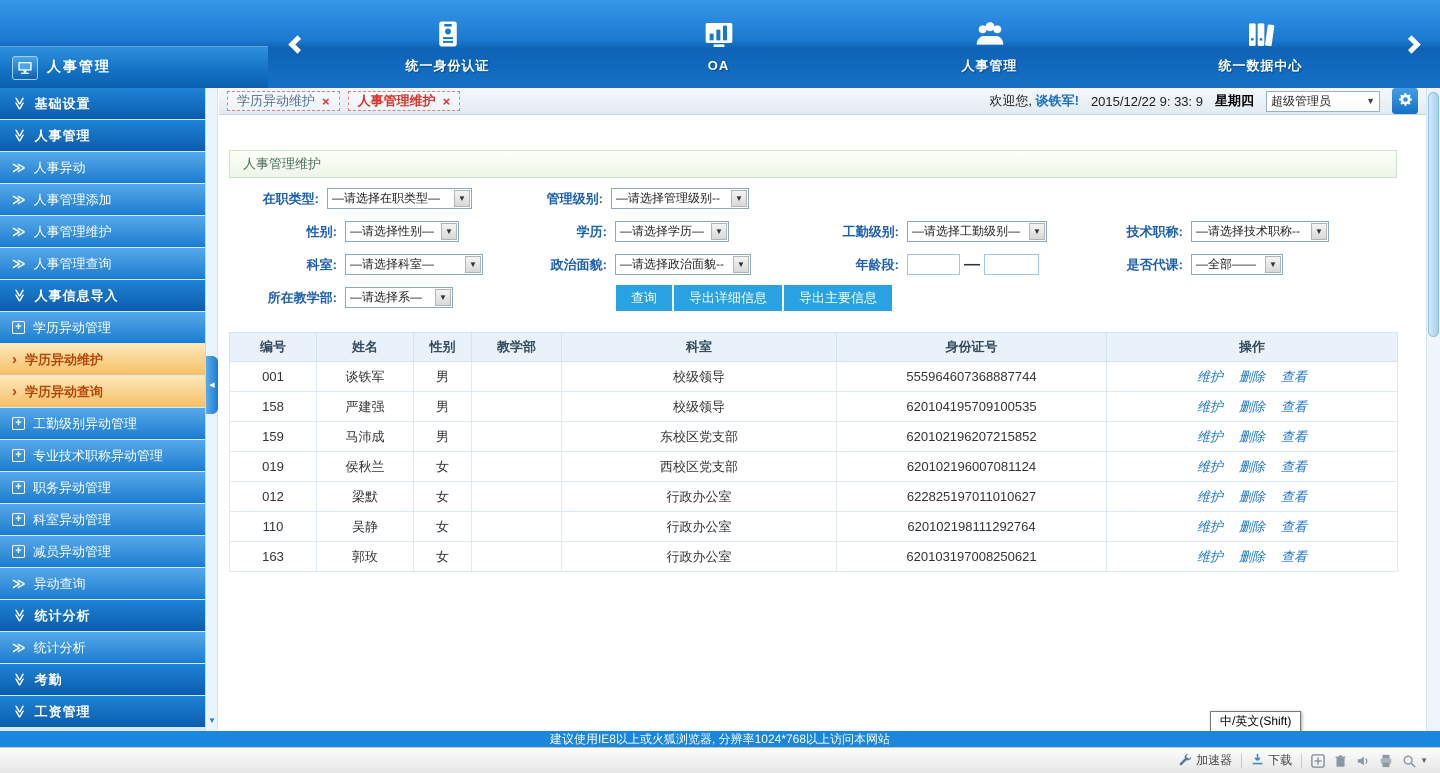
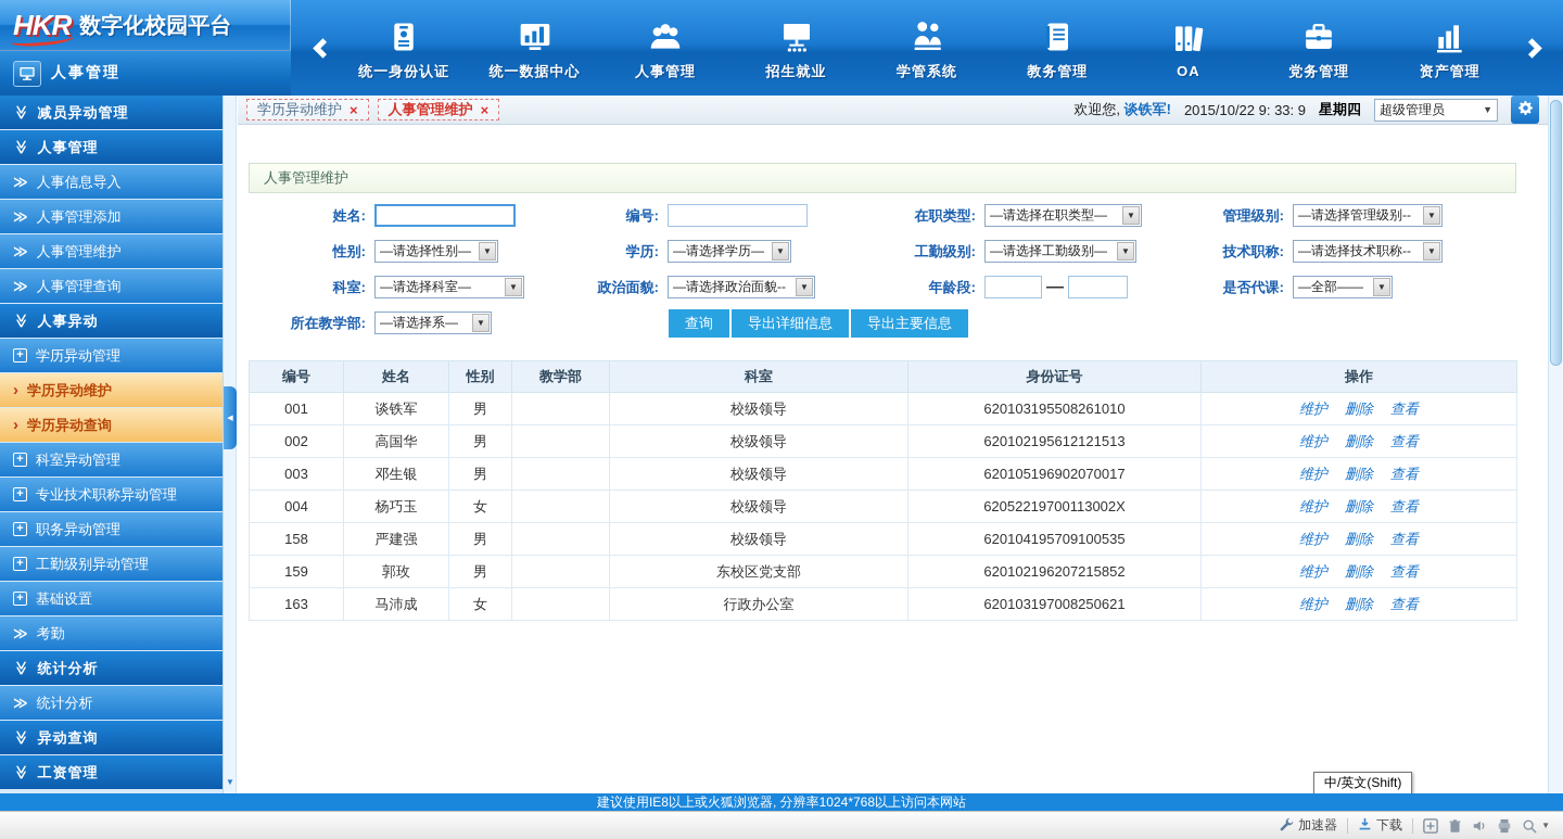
+ HKR
+ 数字化校园平台
  人事管理
  统一身份认证
- OA
+ 统一数据中心
  人事管理
+ 招生就业
+ 学管系统
+ 教务管理
- 统一数据中心
+ OA
+ 党务管理
+ 资产管理
- 基础设置
+ 减员异动管理
  人事管理
  ≫
- 人事异动
+ 人事信息导入
  ≫
  人事管理添加
  ≫
  人事管理维护
  ≫
  人事管理查询
- 人事信息导入
+ 人事异动
  +
  学历异动管理
  ›
  学历异动维护
  ›
  学历异动查询
  +
- 工勤级别异动管理
+ 科室异动管理
  +
  专业技术职称异动管理
  +
  职务异动管理
  +
- 科室异动管理
+ 工勤级别异动管理
  +
- 减员异动管理
+ 基础设置
  ≫
- 异动查询
+ 考勤
  统计分析
  ≫
  统计分析
- 考勤
+ 异动查询
  工资管理
  ▼
  学历异动维护
  ×
  人事管理维护
  ×
  欢迎您, 谈铁军!
- 2015/12/22 9: 33: 9
+ 2015/10/22 9: 33: 9
  星期四
  超级管理员
  ▼
  人事管理维护
+ 姓名:
+ 编号:
  在职类型:
  —请选择在职类型—
  ▼
  管理级别:
  —请选择管理级别--
  ▼
  性别:
  —请选择性别—
  ▼
  学历:
  —请选择学历—
  ▼
  工勤级别:
  —请选择工勤级别—
  ▼
  技术职称:
  —请选择技术职称--
  ▼
  科室:
  —请选择科室—
  ▼
  政治面貌:
  —请选择政治面貌--
  ▼
  年龄段:
  —
  是否代课:
  —全部——
  ▼
  所在教学部:
  —请选择系—
  ▼
  查询
  导出详细信息
  导出主要信息
  编号	姓名	性别	教学部	科室	身份证号	操作
- 001	谈铁军	男		校级领导	555964607368887744	维护 删除 查看
+ 001	谈铁军	男		校级领导	620103195508261010	维护 删除 查看
+ 002	高国华	男		校级领导	620102195612121513	维护 删除 查看
+ 003	邓生银	男		校级领导	620105196902070017	维护 删除 查看
+ 004	杨巧玉	女		校级领导	62052219700113002X	维护 删除 查看
  158	严建强	男		校级领导	620104195709100535	维护 删除 查看
- 159	马沛成	男		东校区党支部	620102196207215852	维护 删除 查看
+ 159	郭玫	男		东校区党支部	620102196207215852	维护 删除 查看
- 019	侯秋兰	女		西校区党支部	620102196007081124	维护 删除 查看
- 012	梁默	女		行政办公室	622825197011010627	维护 删除 查看
- 110	吴静	女		行政办公室	620102198111292764	维护 删除 查看
- 163	郭玫	女		行政办公室	620103197008250621	维护 删除 查看
+ 163	马沛成	女		行政办公室	620103197008250621	维护 删除 查看
  中/英文(Shift)
  建议使用IE8以上或火狐浏览器, 分辨率1024*768以上访问本网站
  加速器
  下载
  ▼
